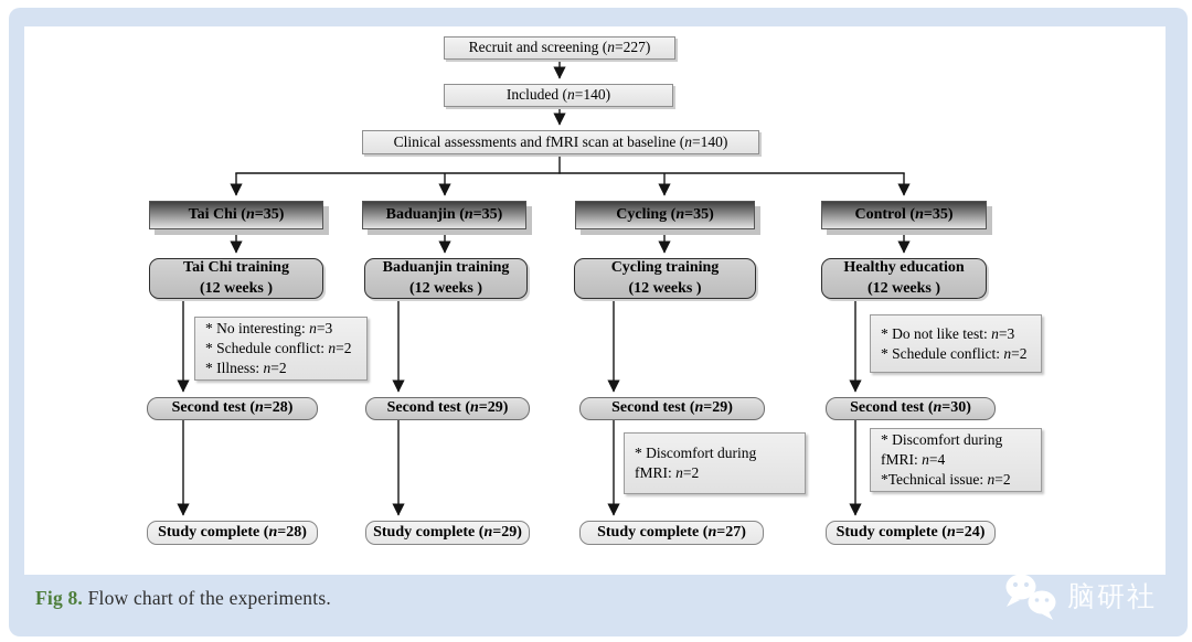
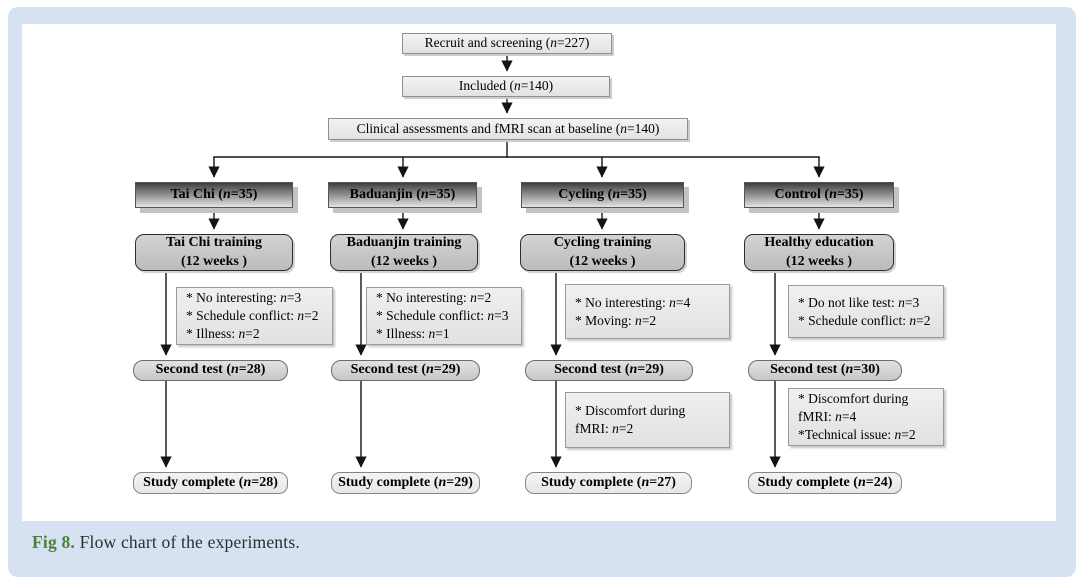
  Recruit and screening (
  n
  =227)
  Included (
  n
  =140)
  Clinical assessments and fMRI scan at baseline (
  n
  =140)
  Tai Chi (
  n
  =35)
  Baduanjin (
  n
  =35)
  Cycling (
  n
  =35)
  Control (
  n
  =35)
  Tai Chi training
  (12 weeks )
  Baduanjin training
  (12 weeks )
  Cycling training
  (12 weeks )
  Healthy education
  (12 weeks )
  * No interesting: n=3
  * Schedule conflict: n=2
  * Illness: n=2
+ * No interesting: n=2
+ * Schedule conflict: n=3
+ * Illness: n=1
+ * No interesting: n=4
+ * Moving: n=2
  * Do not like test: n=3
  * Schedule conflict: n=2
  Second test (
  n
  =28)
  Second test (
  n
  =29)
  Second test (
  n
  =29)
  Second test (
  n
  =30)
  * Discomfort during
  fMRI: n=2
  * Discomfort during
  fMRI: n=4
  *Technical issue: n=2
  Study complete (
  n
  =28)
  Study complete (
  n
  =29)
  Study complete (
  n
  =27)
  Study complete (
  n
  =24)
  Fig 8. Flow chart of the experiments.
- 脑研社
